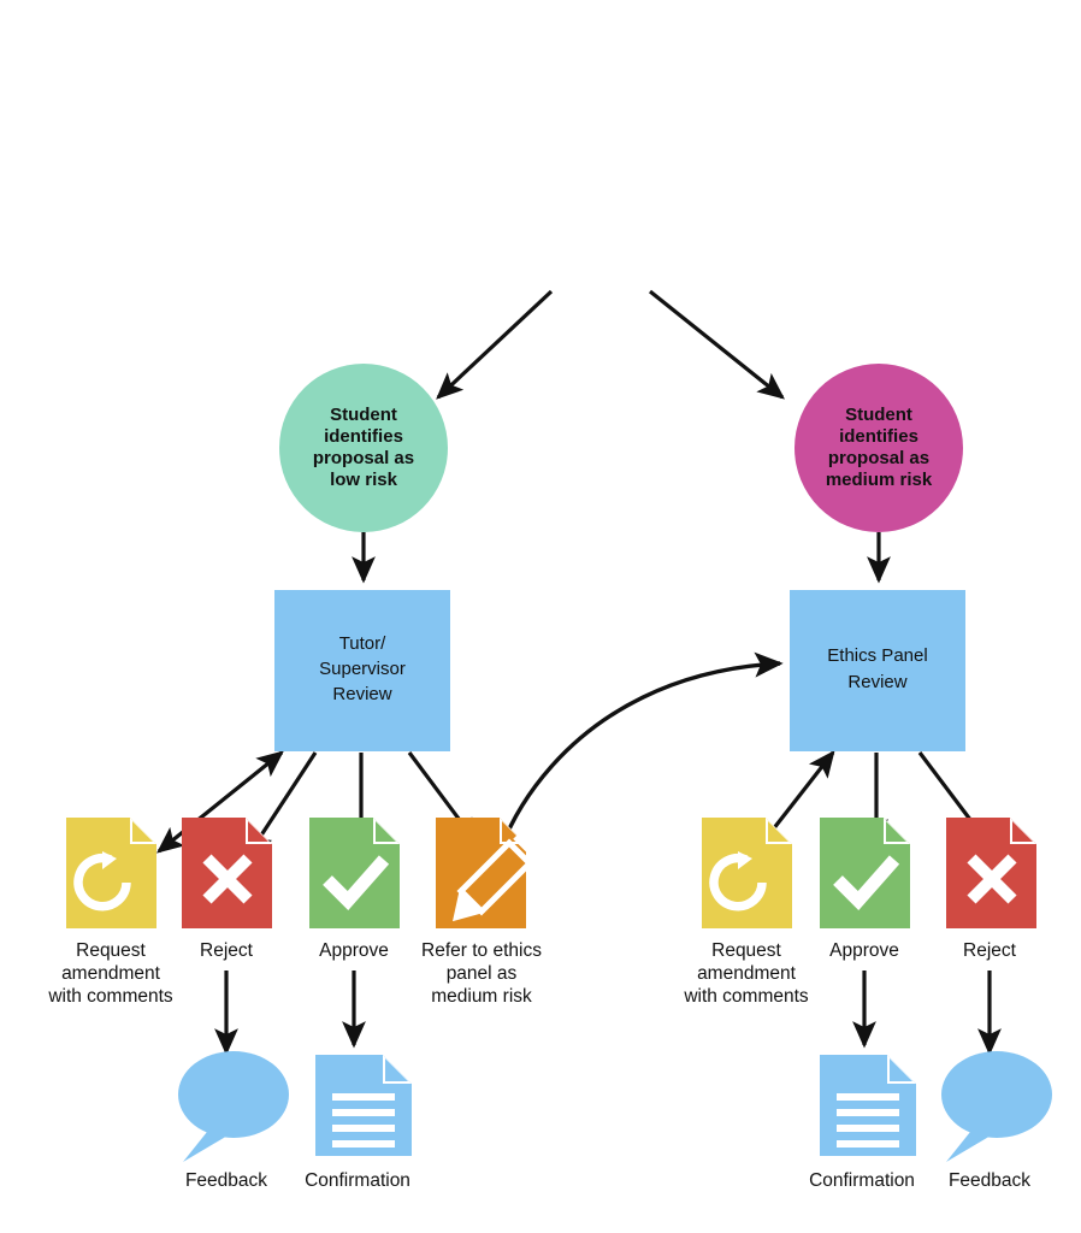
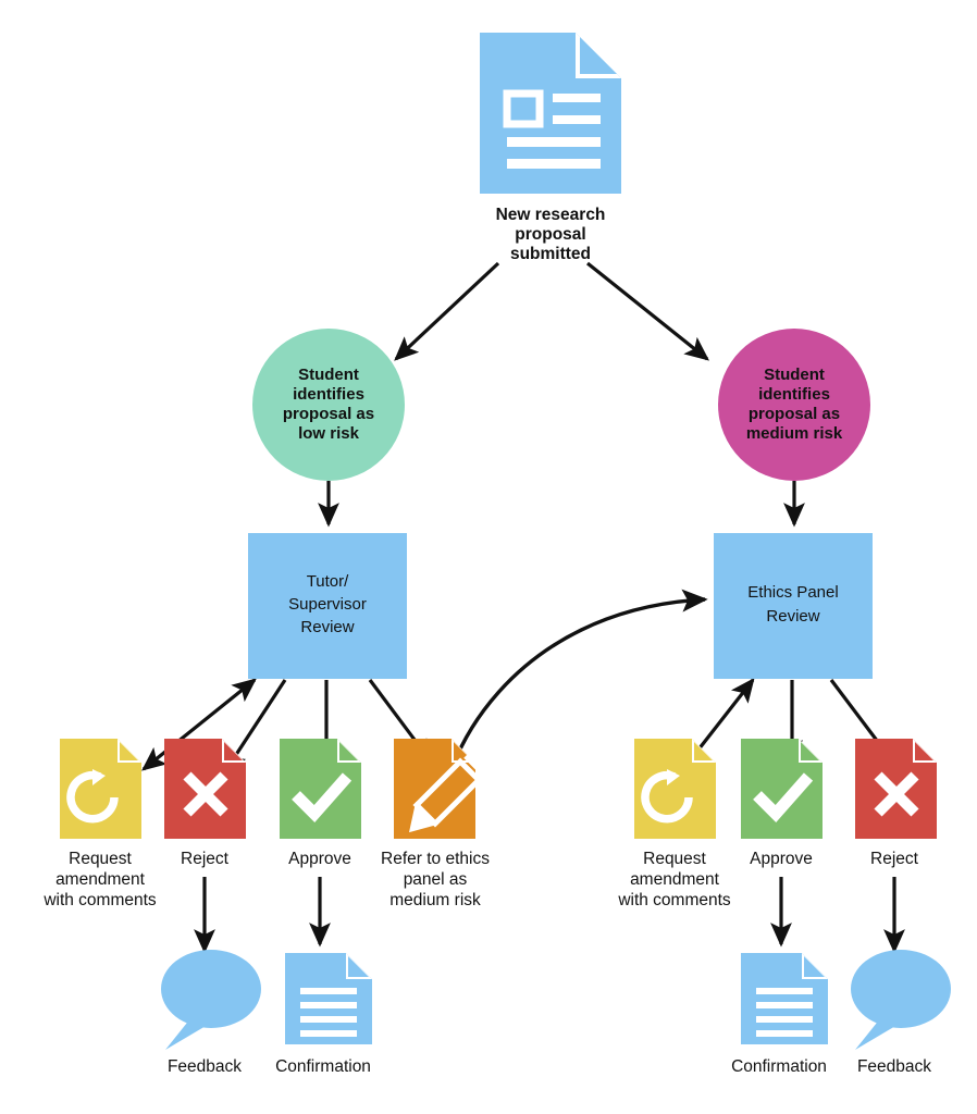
+ New research
+ proposal
+ submitted
  Student
  identifies
  proposal as
  low risk
  Student
  identifies
  proposal as
  medium risk
  Tutor/
  Supervisor
  Review
  Ethics Panel
  Review
  Request
  amendment
  with comments
  Reject
  Approve
  Refer to ethics
  panel as
  medium risk
  Request
  amendment
  with comments
  Approve
  Reject
  Feedback
  Confirmation
  Confirmation
  Feedback
